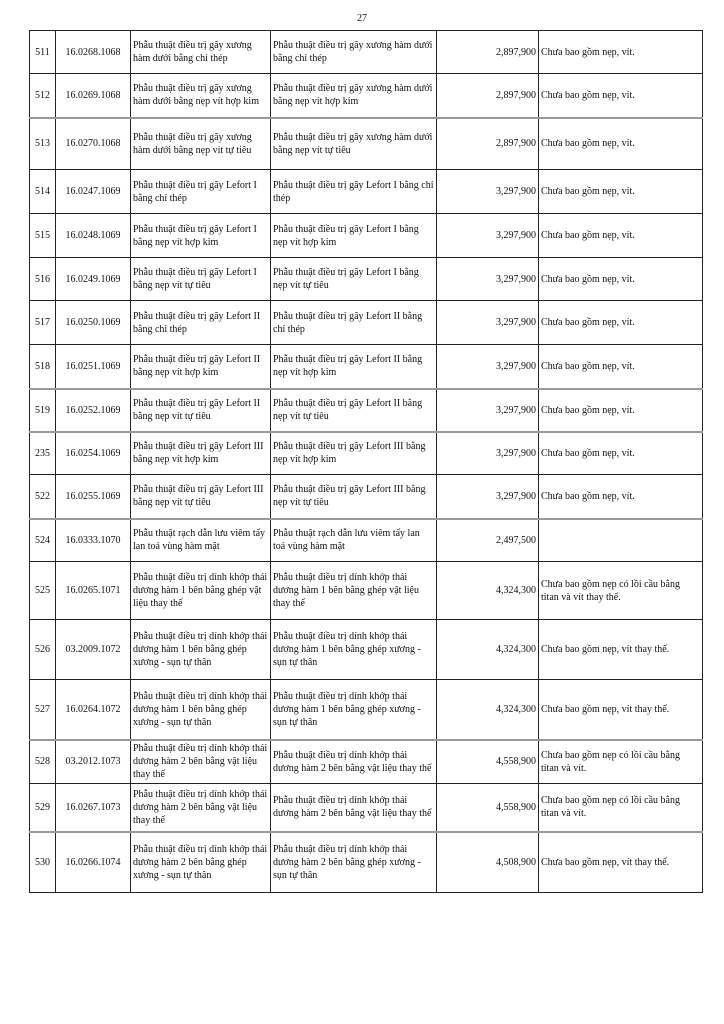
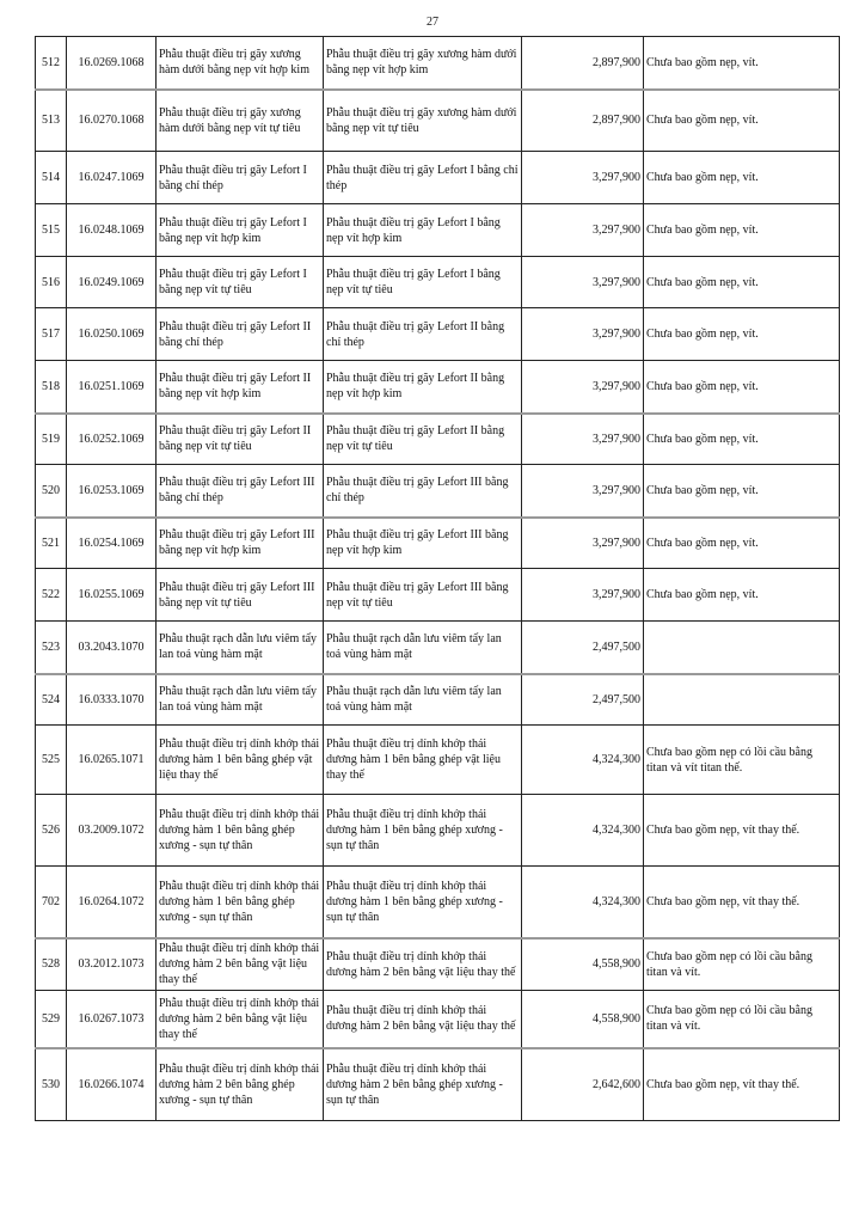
  27
- 511	16.0268.1068	Phẫu thuật điều trị gãy xương hàm dưới bằng chỉ thép	Phẫu thuật điều trị gãy xương hàm dưới bằng chỉ thép	2,897,900	Chưa bao gồm nẹp, vít.
  512	16.0269.1068	Phẫu thuật điều trị gãy xương hàm dưới bằng nẹp vít hợp kim	Phẫu thuật điều trị gãy xương hàm dưới bằng nẹp vít hợp kim	2,897,900	Chưa bao gồm nẹp, vít.
  513	16.0270.1068	Phẫu thuật điều trị gãy xương hàm dưới bằng nẹp vít tự tiêu	Phẫu thuật điều trị gãy xương hàm dưới bằng nẹp vít tự tiêu	2,897,900	Chưa bao gồm nẹp, vít.
  514	16.0247.1069	Phẫu thuật điều trị gãy Lefort I bằng chỉ thép	Phẫu thuật điều trị gãy Lefort I bằng chỉ thép	3,297,900	Chưa bao gồm nẹp, vít.
  515	16.0248.1069	Phẫu thuật điều trị gãy Lefort I bằng nẹp vít hợp kim	Phẫu thuật điều trị gãy Lefort I bằng nẹp vít hợp kim	3,297,900	Chưa bao gồm nẹp, vít.
  516	16.0249.1069	Phẫu thuật điều trị gãy Lefort I bằng nẹp vít tự tiêu	Phẫu thuật điều trị gãy Lefort I bằng nẹp vít tự tiêu	3,297,900	Chưa bao gồm nẹp, vít.
  517	16.0250.1069	Phẫu thuật điều trị gãy Lefort II bằng chỉ thép	Phẫu thuật điều trị gãy Lefort II bằng chỉ thép	3,297,900	Chưa bao gồm nẹp, vít.
  518	16.0251.1069	Phẫu thuật điều trị gãy Lefort II bằng nẹp vít hợp kim	Phẫu thuật điều trị gãy Lefort II bằng nẹp vít hợp kim	3,297,900	Chưa bao gồm nẹp, vít.
  519	16.0252.1069	Phẫu thuật điều trị gãy Lefort II bằng nẹp vít tự tiêu	Phẫu thuật điều trị gãy Lefort II bằng nẹp vít tự tiêu	3,297,900	Chưa bao gồm nẹp, vít.
+ 520	16.0253.1069	Phẫu thuật điều trị gãy Lefort III bằng chỉ thép	Phẫu thuật điều trị gãy Lefort III bằng chỉ thép	3,297,900	Chưa bao gồm nẹp, vít.
- 235	16.0254.1069	Phẫu thuật điều trị gãy Lefort III bằng nẹp vít hợp kim	Phẫu thuật điều trị gãy Lefort III bằng nẹp vít hợp kim	3,297,900	Chưa bao gồm nẹp, vít.
+ 521	16.0254.1069	Phẫu thuật điều trị gãy Lefort III bằng nẹp vít hợp kim	Phẫu thuật điều trị gãy Lefort III bằng nẹp vít hợp kim	3,297,900	Chưa bao gồm nẹp, vít.
  522	16.0255.1069	Phẫu thuật điều trị gãy Lefort III bằng nẹp vít tự tiêu	Phẫu thuật điều trị gãy Lefort III bằng nẹp vít tự tiêu	3,297,900	Chưa bao gồm nẹp, vít.
+ 523	03.2043.1070	Phẫu thuật rạch dẫn lưu viêm tấy lan toả vùng hàm mặt	Phẫu thuật rạch dẫn lưu viêm tấy lan toả vùng hàm mặt	2,497,500
  524	16.0333.1070	Phẫu thuật rạch dẫn lưu viêm tấy lan toả vùng hàm mặt	Phẫu thuật rạch dẫn lưu viêm tấy lan toả vùng hàm mặt	2,497,500
- 525	16.0265.1071	Phẫu thuật điều trị dính khớp thái dương hàm 1 bên bằng ghép vật liệu thay thế	Phẫu thuật điều trị dính khớp thái dương hàm 1 bên bằng ghép vật liệu thay thế	4,324,300	Chưa bao gồm nẹp có lồi cầu bằng titan và vít thay thế.
+ 525	16.0265.1071	Phẫu thuật điều trị dính khớp thái dương hàm 1 bên bằng ghép vật liệu thay thế	Phẫu thuật điều trị dính khớp thái dương hàm 1 bên bằng ghép vật liệu thay thế	4,324,300	Chưa bao gồm nẹp có lồi cầu bằng titan và vít titan thế.
  526	03.2009.1072	Phẫu thuật điều trị dính khớp thái dương hàm 1 bên bằng ghép xương - sụn tự thân	Phẫu thuật điều trị dính khớp thái dương hàm 1 bên bằng ghép xương - sụn tự thân	4,324,300	Chưa bao gồm nẹp, vít thay thế.
- 527	16.0264.1072	Phẫu thuật điều trị dính khớp thái dương hàm 1 bên bằng ghép xương - sụn tự thân	Phẫu thuật điều trị dính khớp thái dương hàm 1 bên bằng ghép xương - sụn tự thân	4,324,300	Chưa bao gồm nẹp, vít thay thế.
+ 702	16.0264.1072	Phẫu thuật điều trị dính khớp thái dương hàm 1 bên bằng ghép xương - sụn tự thân	Phẫu thuật điều trị dính khớp thái dương hàm 1 bên bằng ghép xương - sụn tự thân	4,324,300	Chưa bao gồm nẹp, vít thay thế.
  528	03.2012.1073	Phẫu thuật điều trị dính khớp thái dương hàm 2 bên bằng vật liệu thay thế	Phẫu thuật điều trị dính khớp thái dương hàm 2 bên bằng vật liệu thay thế	4,558,900	Chưa bao gồm nẹp có lồi cầu bằng titan và vít.
  529	16.0267.1073	Phẫu thuật điều trị dính khớp thái dương hàm 2 bên bằng vật liệu thay thế	Phẫu thuật điều trị dính khớp thái dương hàm 2 bên bằng vật liệu thay thế	4,558,900	Chưa bao gồm nẹp có lồi cầu bằng titan và vít.
- 530	16.0266.1074	Phẫu thuật điều trị dính khớp thái dương hàm 2 bên bằng ghép xương - sụn tự thân	Phẫu thuật điều trị dính khớp thái dương hàm 2 bên bằng ghép xương - sụn tự thân	4,508,900	Chưa bao gồm nẹp, vít thay thế.
+ 530	16.0266.1074	Phẫu thuật điều trị dính khớp thái dương hàm 2 bên bằng ghép xương - sụn tự thân	Phẫu thuật điều trị dính khớp thái dương hàm 2 bên bằng ghép xương - sụn tự thân	2,642,600	Chưa bao gồm nẹp, vít thay thế.
